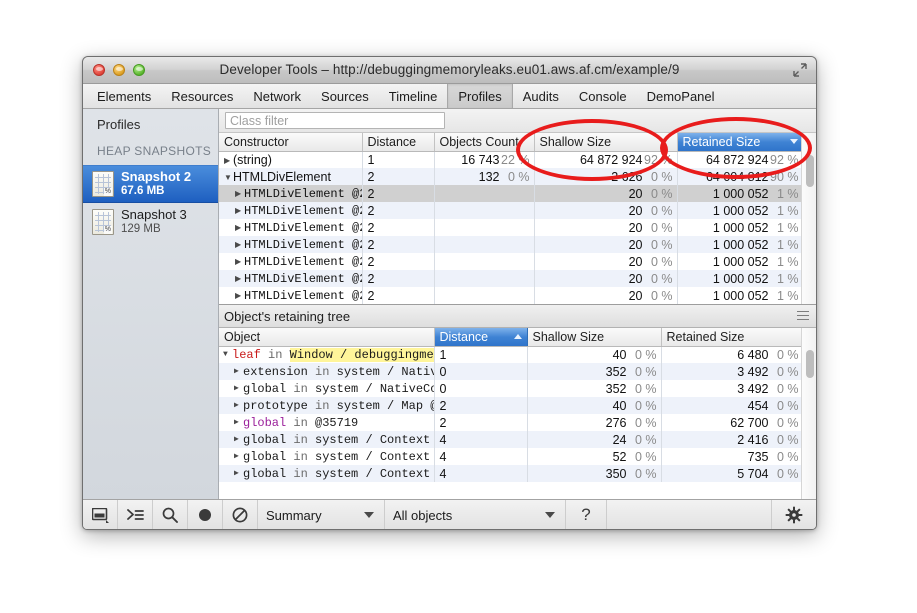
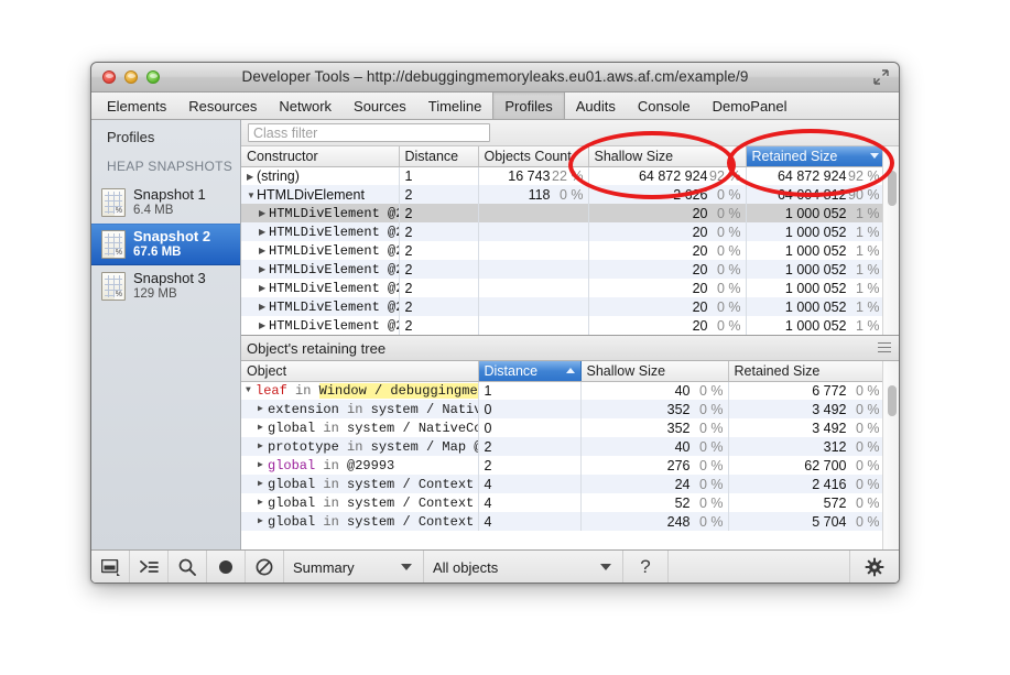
  Developer Tools – http://debuggingmemoryleaks.eu01.aws.af.cm/example/9
  Elements
  Resources
  Network
  Sources
  Timeline
  Profiles
  Audits
  Console
  DemoPanel
  Profiles
  HEAP SNAPSHOTS
+ Snapshot 1
+ 6.4 MB
  Snapshot 2
  67.6 MB
  Snapshot 3
  129 MB
  Class filter
  Constructor	Distance	Objects Count	Shallow Size	Retained Size
  ▶ (string)	1	16 74322 %	64 872 92492 %	64 872 92492 %
- ▼ HTMLDivElement	2	132 0 %	2 626 0 %	64 004 81290 %
+ ▼ HTMLDivElement	2	118 0 %	2 626 0 %	64 004 81290 %
  ▶ HTMLDivElement @	2		20 0 %	1 000 052 1 %
  ▶ HTMLDivElement @	2		20 0 %	1 000 052 1 %
  ▶ HTMLDivElement @	2		20 0 %	1 000 052 1 %
  ▶ HTMLDivElement @	2		20 0 %	1 000 052 1 %
  ▶ HTMLDivElement @	2		20 0 %	1 000 052 1 %
  ▶ HTMLDivElement @	2		20 0 %	1 000 052 1 %
  ▶ HTMLDivElement @	2		20 0 %	1 000 052 1 %
  Object's retaining tree
  Object	Distance	Shallow Size	Retained Size
- ▼ leaf in Window / debuggingme	1	40 0 %	6 480 0 %
+ ▼ leaf in Window / debuggingme	1	40 0 %	6 772 0 %
  ▶ extension in system / Nati	0	352 0 %	3 492 0 %
  ▶ global in system / NativeC	0	352 0 %	3 492 0 %
- ▶ prototype in system / Map	2	40 0 %	454 0 %
+ ▶ prototype in system / Map	2	40 0 %	312 0 %
- ▶ global in @35719	2	276 0 %	62 700 0 %
+ ▶ global in @29993	2	276 0 %	62 700 0 %
  ▶ global in system / Context	4	24 0 %	2 416 0 %
- ▶ global in system / Context	4	52 0 %	735 0 %
+ ▶ global in system / Context	4	52 0 %	572 0 %
- ▶ global in system / Context	4	350 0 %	5 704 0 %
+ ▶ global in system / Context	4	248 0 %	5 704 0 %
  Summary
  All objects
  ?
